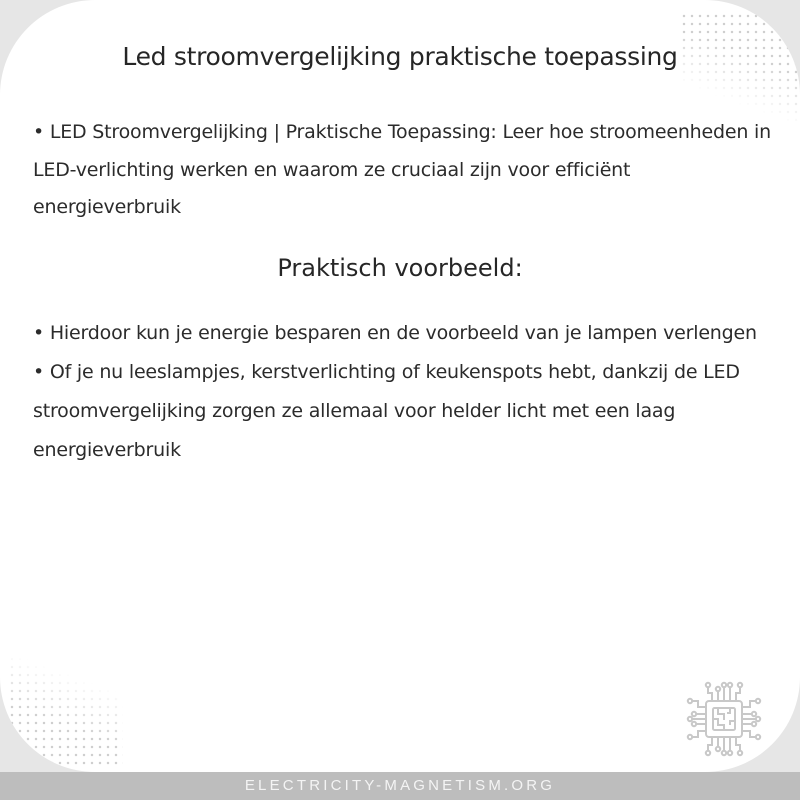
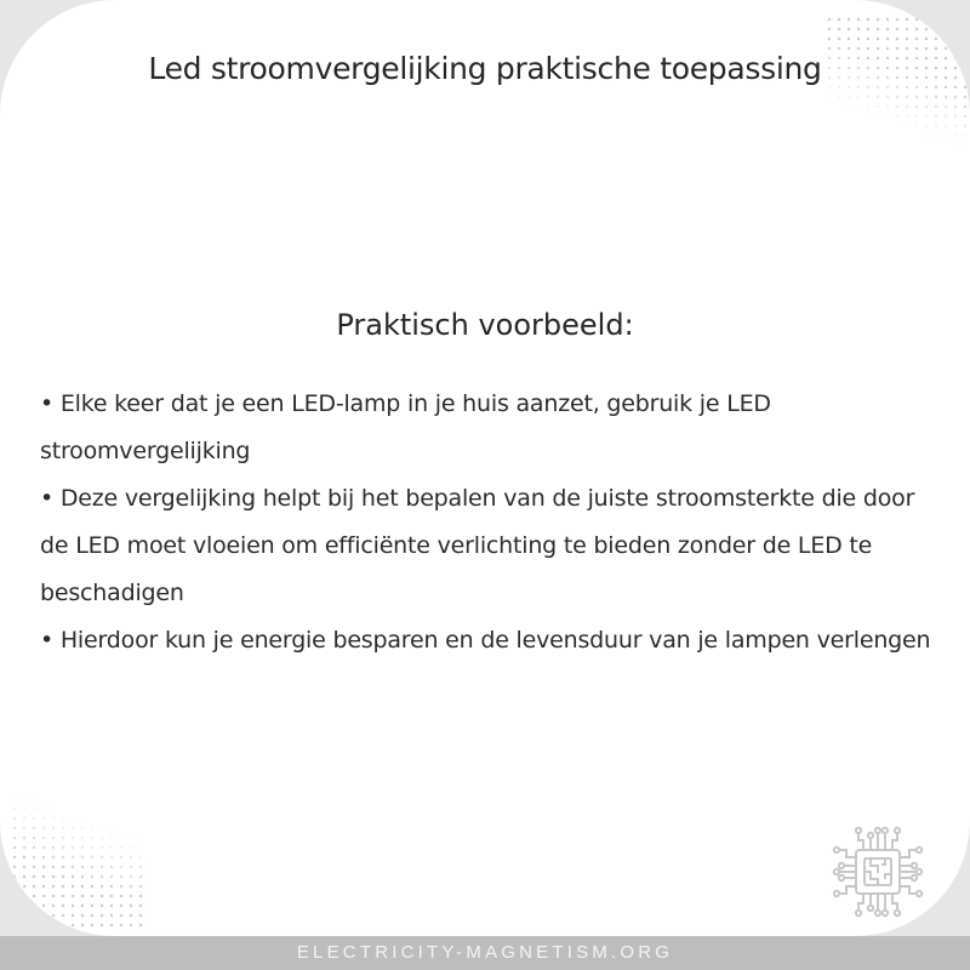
  Led stroomvergelijking praktische toepassing
- • LED Stroomvergelijking | Praktische Toepassing: Leer hoe stroomeenheden in LED-verlichting werken en waarom ze cruciaal zijn voor efficiënt energieverbruik
  Praktisch voorbeeld:
+ • Elke keer dat je een LED-lamp in je huis aanzet, gebruik je LED stroomvergelijking
+ • Deze vergelijking helpt bij het bepalen van de juiste stroomsterkte die door de LED moet vloeien om efficiënte verlichting te bieden zonder de LED te beschadigen
- • Hierdoor kun je energie besparen en de voorbeeld van je lampen verlengen
+ • Hierdoor kun je energie besparen en de levensduur van je lampen verlengen
- • Of je nu leeslampjes, kerstverlichting of keukenspots hebt, dankzij de LED stroomvergelijking zorgen ze allemaal voor helder licht met een laag energieverbruik
  ELECTRICITY-MAGNETISM.ORG
